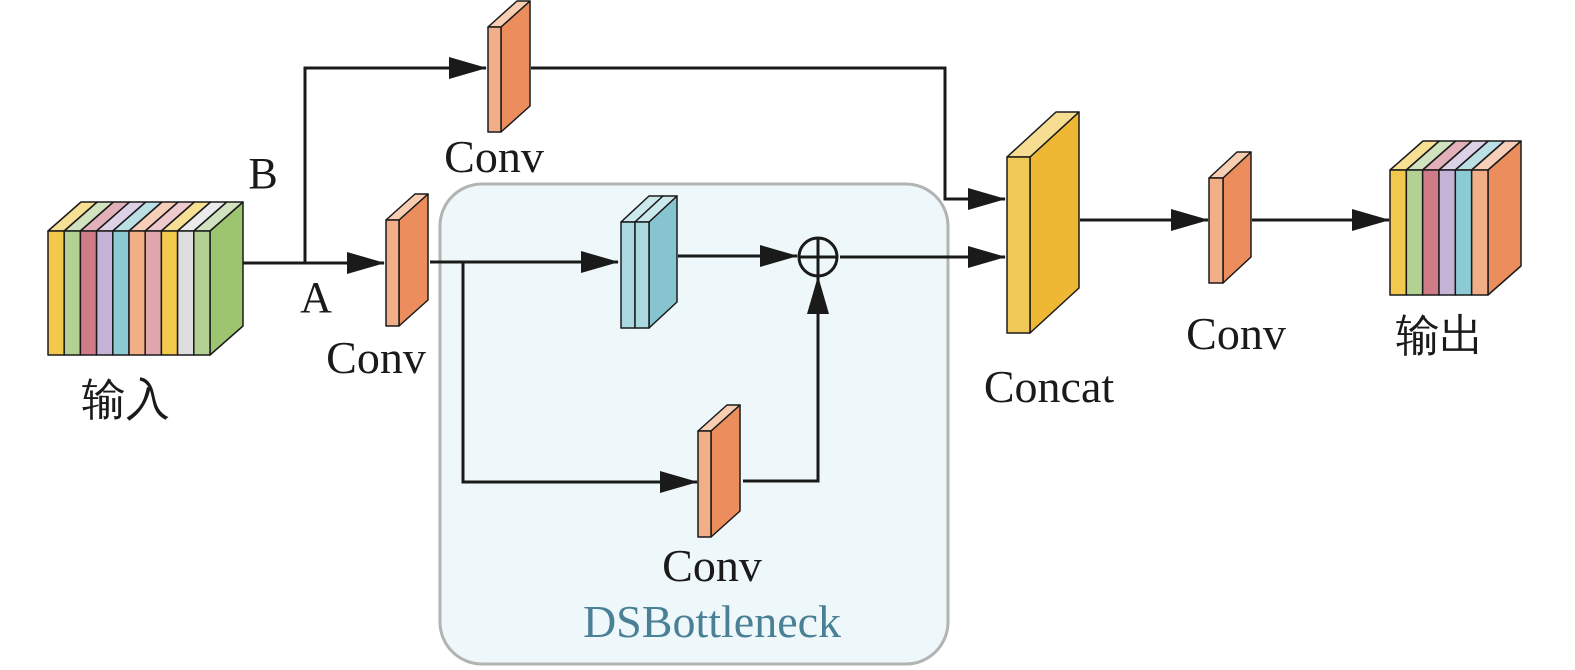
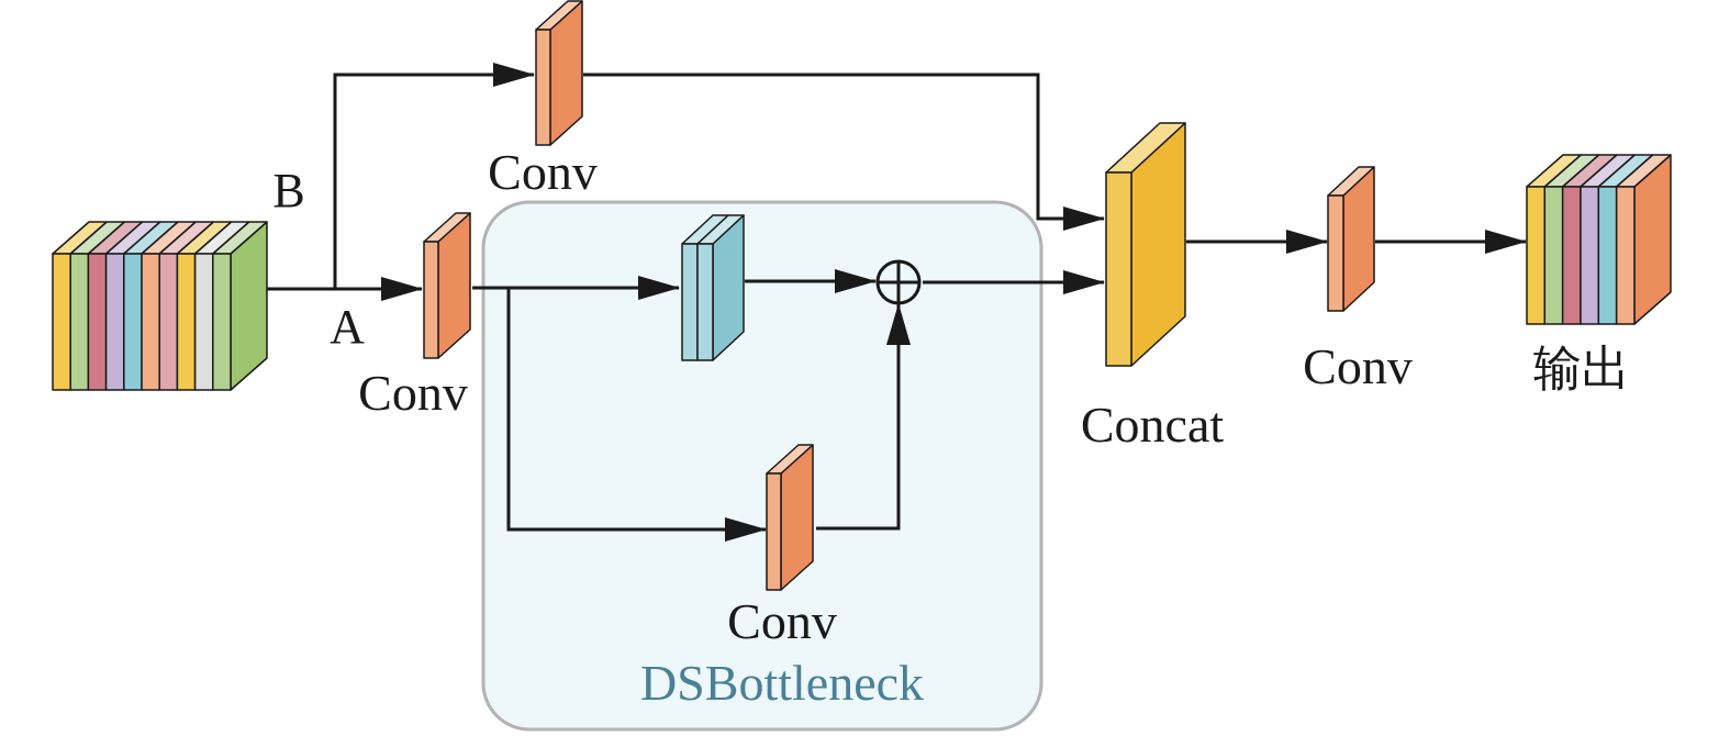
  DSBottleneck
  B
  A
  Conv
  Conv
  Conv
  Concat
  Conv
- 输入
  输出
